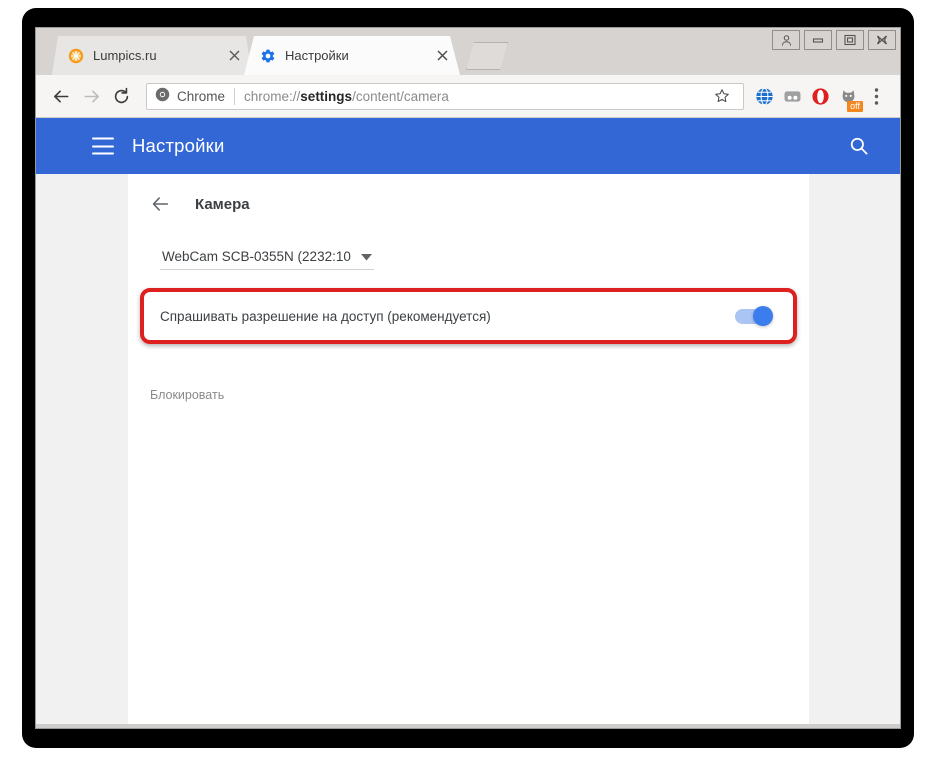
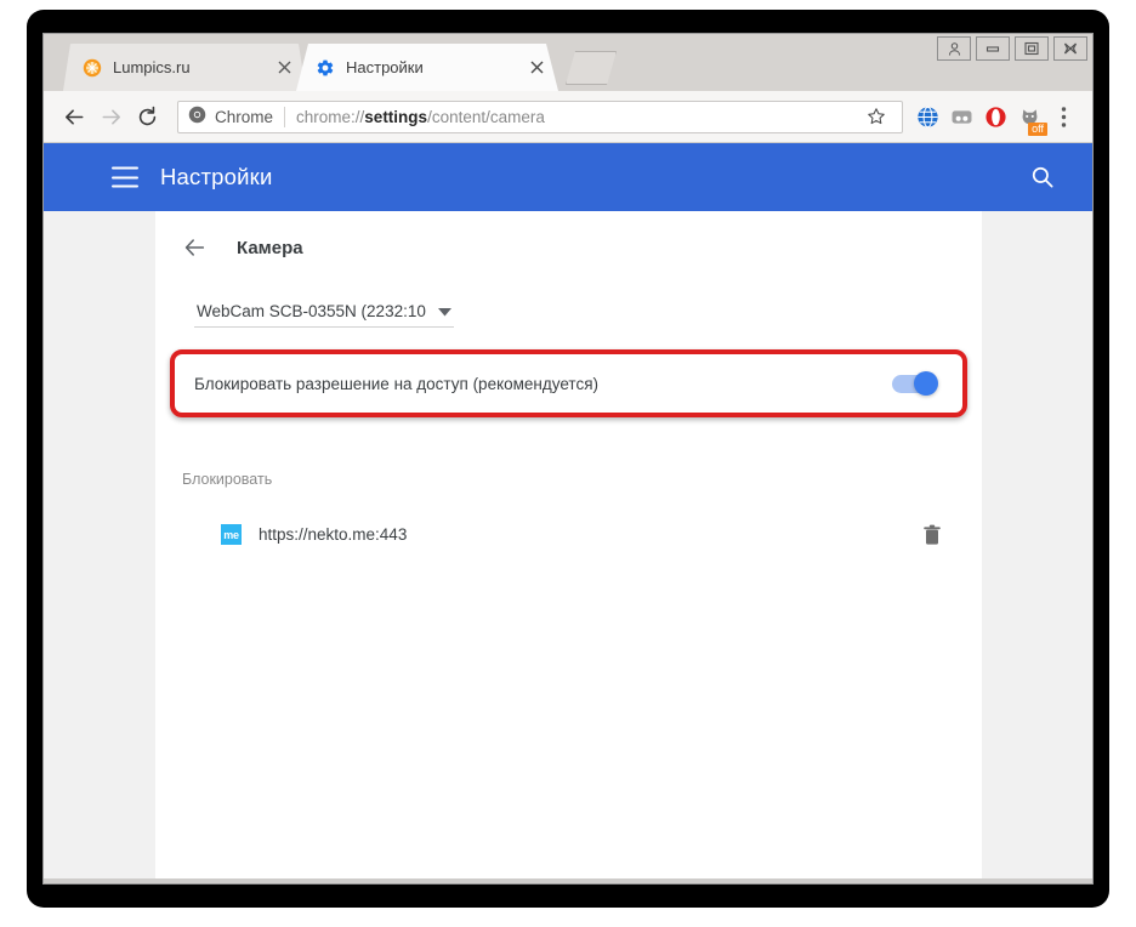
  Lumpics.ru
  Настройки
  Chrome
  chrome://settings/content/camera
  off
  Настройки
  Камера
  WebCam SCB-0355N (2232:10
- Спрашивать разрешение на доступ (рекомендуется)
+ Блокировать разрешение на доступ (рекомендуется)
  Блокировать
+ me
+ https://nekto.me:443
